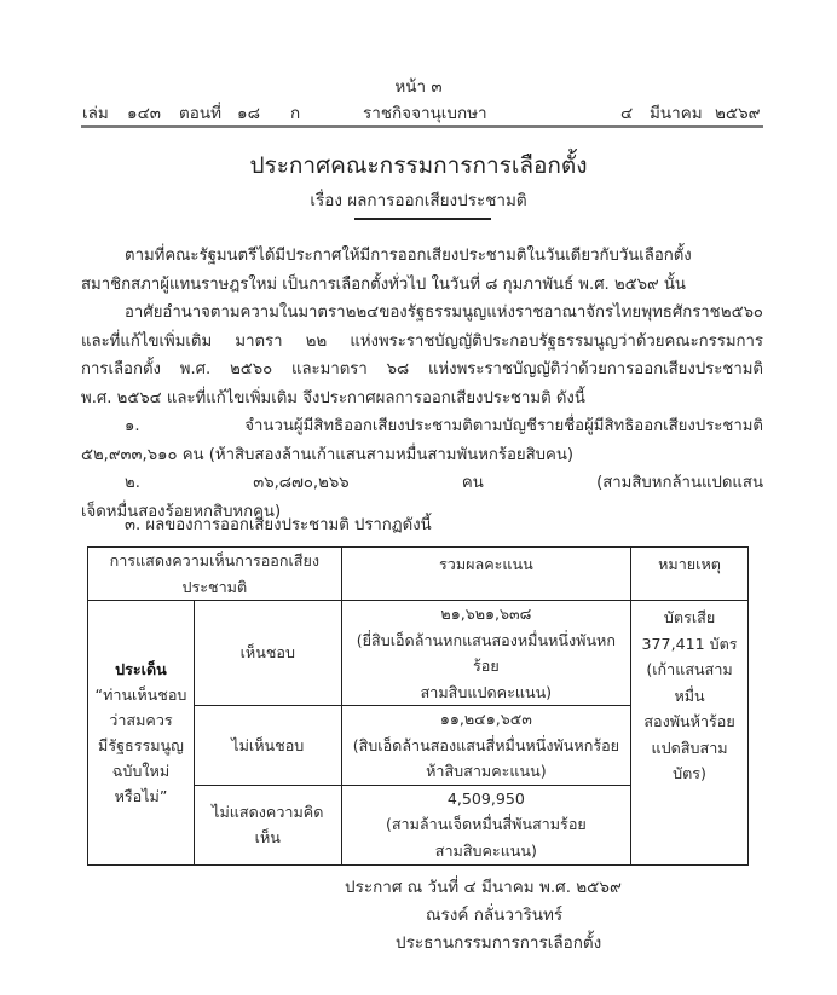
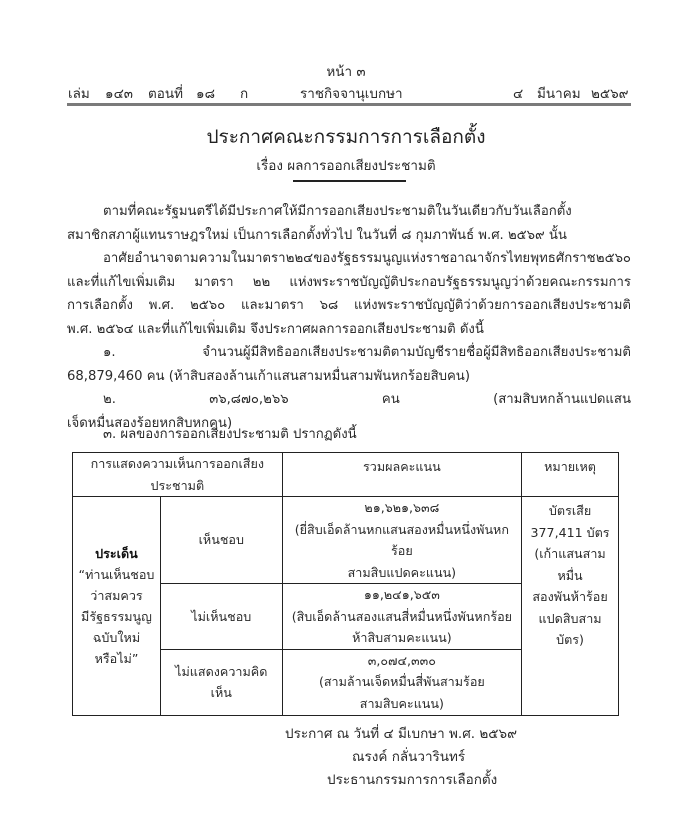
  หน้า ๓
  เล่ม
  ๑๔๓
  ตอนที่
  ๑๘
  ก
  ราชกิจจานุเบกษา
  ๔
  มีนาคม
  ๒๕๖๙
  ประกาศคณะกรรมการการเลือกตั้ง
  เรื่อง ผลการออกเสียงประชามติ
  ตามที่คณะรัฐมนตรีได้มีประกาศให้มีการออกเสียงประชามติในวันเดียวกับวันเลือกตั้ง
  สมาชิกสภาผู้แทนราษฎรใหม่ เป็นการเลือกตั้งทั่วไป ในวันที่ ๘ กุมภาพันธ์ พ.ศ. ๒๕๖๙ นั้น
  อาศัยอำนาจตามความในมาตรา
  ๒๒๔
  ของรัฐธรรมนูญแห่งราชอาณาจักรไทย
  พุทธศักราช
  ๒๕๖๐
  และที่แก้ไขเพิ่มเติม
  มาตรา
  ๒๒
  แห่งพระราชบัญญัติประกอบรัฐธรรมนูญว่าด้วยคณะกรรมการ
  การเลือกตั้ง
  พ.ศ.
  ๒๕๖๐
  และมาตรา
  ๖๘
  แห่งพระราชบัญญัติว่าด้วยการออกเสียงประชามติ
  พ.ศ. ๒๕๖๔ และที่แก้ไขเพิ่มเติม จึงประกาศผลการออกเสียงประชามติ ดังนี้
  ๑.
  จำนวนผู้มีสิทธิออกเสียงประชามติตามบัญชีรายชื่อผู้มีสิทธิออกเสียงประชามติ
- ๕๒,๙๓๓,๖๑๐ คน (ห้าสิบสองล้านเก้าแสนสามหมื่นสามพันหกร้อยสิบคน)
+ 68,879,460 คน (ห้าสิบสองล้านเก้าแสนสามหมื่นสามพันหกร้อยสิบคน)
  ๒.
  ๓๖,๘๗๐,๒๖๖
  คน
  (สามสิบหกล้านแปดแสน
  เจ็ดหมื่นสองร้อยหกสิบหกคน)
  ๓. ผลของการออกเสียงประชามติ ปรากฏดังนี้
  การแสดงความเห็นการออกเสียง ประชามติ	รวมผลคะแนน	หมายเหตุ
  ประเด็น “ท่านเห็นชอบ ว่าสมควร มีรัฐธรรมนูญ ฉบับใหม่ หรือไม่”	เห็นชอบ	๒๑,๖๒๑,๖๓๘ (ยี่สิบเอ็ดล้านหกแสนสองหมื่นหนึ่งพันหกร้อย สามสิบแปดคะแนน)	บัตรเสีย 377,411 บัตร (เก้าแสนสามหมื่น สองพันห้าร้อย แปดสิบสามบัตร)
  ไม่เห็นชอบ	๑๑,๒๔๑,๖๕๓ (สิบเอ็ดล้านสองแสนสี่หมื่นหนึ่งพันหกร้อย ห้าสิบสามคะแนน)
- ไม่แสดงความคิดเห็น	4,509,950 (สามล้านเจ็ดหมื่นสี่พันสามร้อย สามสิบคะแนน)
+ ไม่แสดงความคิดเห็น	๓,๐๗๔,๓๓๐ (สามล้านเจ็ดหมื่นสี่พันสามร้อย สามสิบคะแนน)
- ประกาศ ณ วันที่ ๔ มีนาคม พ.ศ. ๒๕๖๙
+ ประกาศ ณ วันที่ ๔ มีเบกษา พ.ศ. ๒๕๖๙
  ณรงค์ กลั่นวารินทร์
  ประธานกรรมการการเลือกตั้ง
